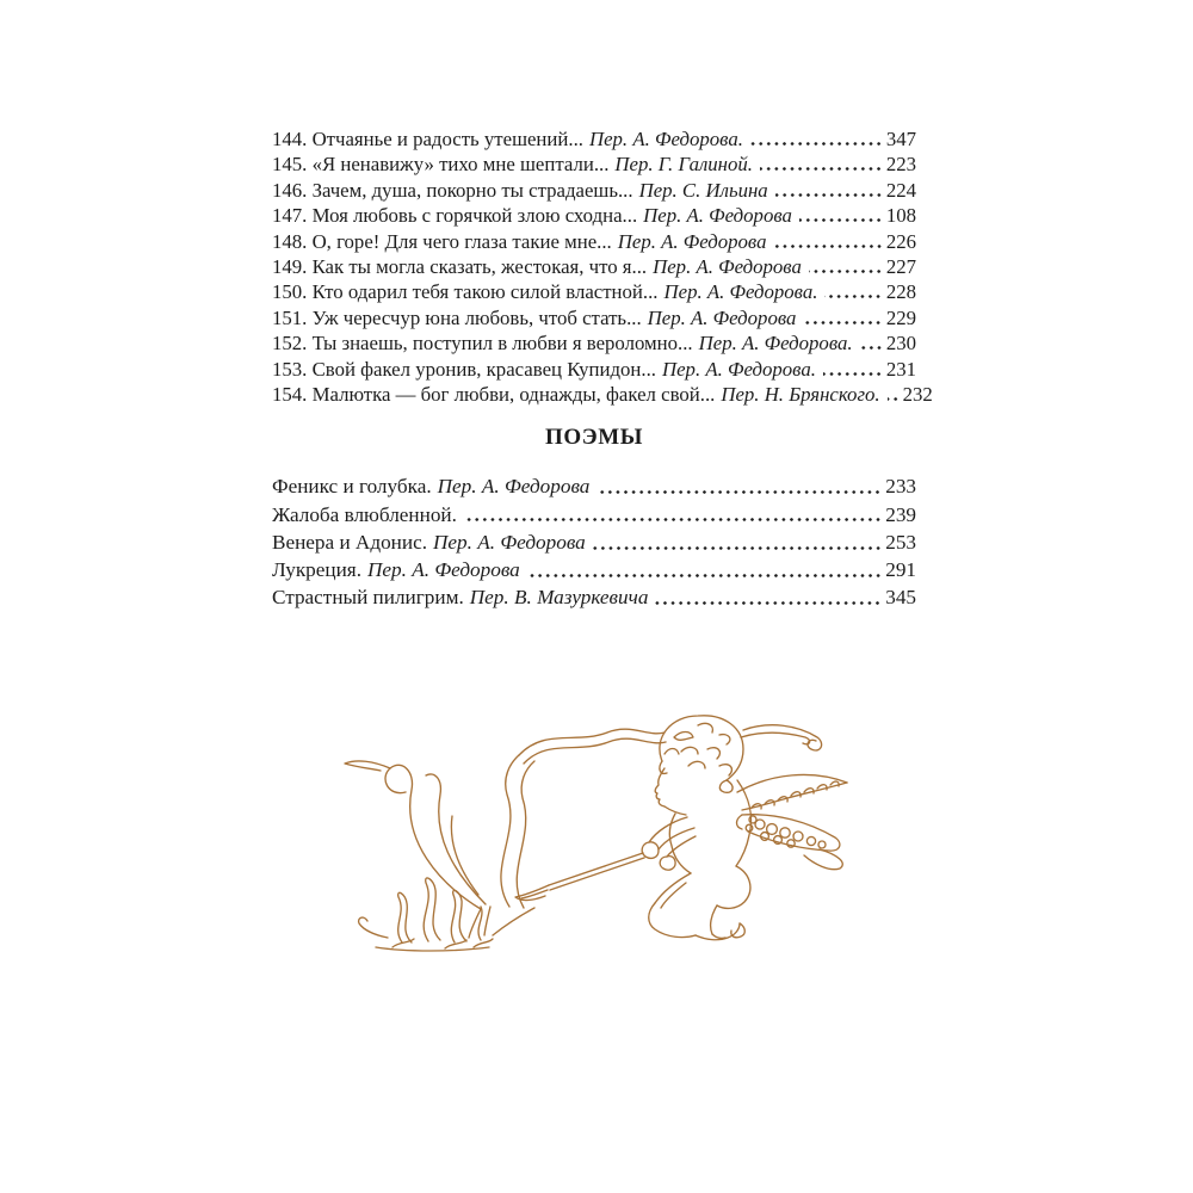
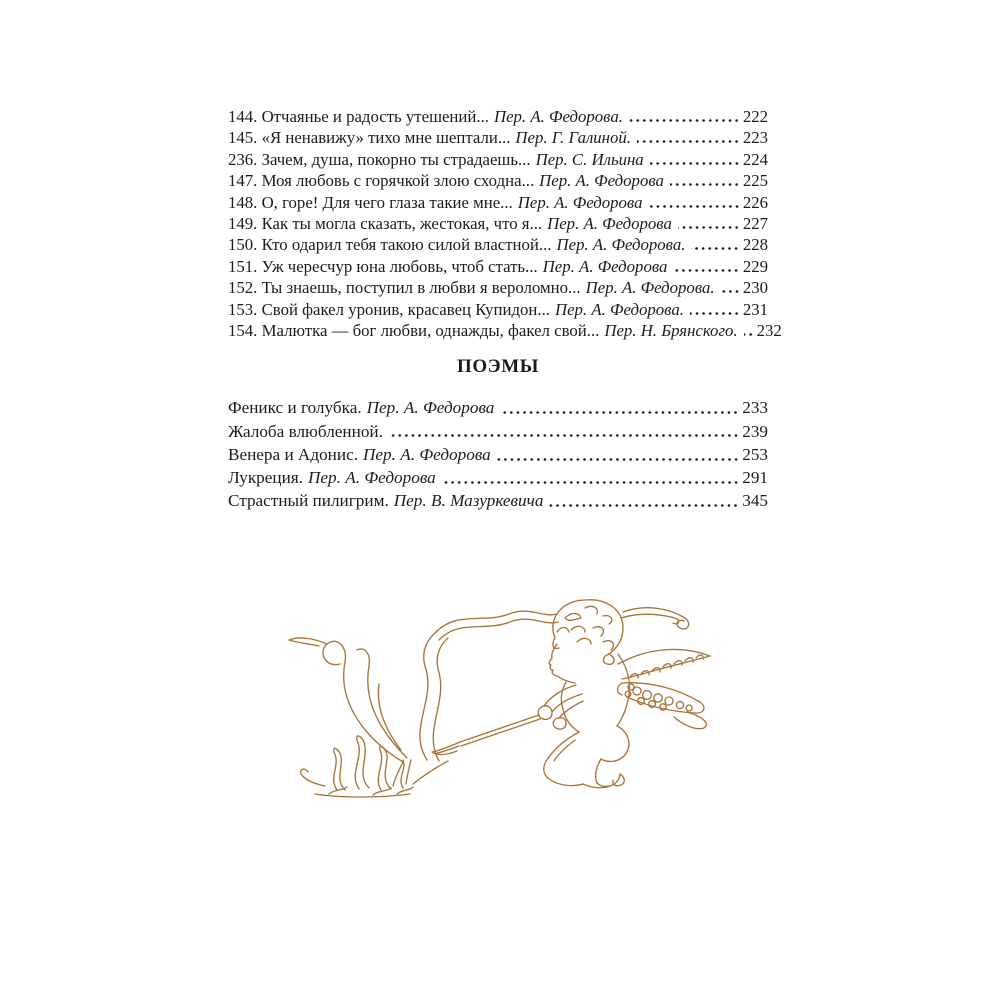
  144. Отчаянье и радость утешений...
  Пер. А. Федорова.
- 347
+ 222
  145. «Я ненавижу» тихо мне шептали...
  Пер. Г. Галиной.
  223
- 146. Зачем, душа, покорно ты страдаешь...
+ 236. Зачем, душа, покорно ты страдаешь...
  Пер. С. Ильина
  224
  147. Моя любовь с горячкой злою сходна...
  Пер. А. Федорова
- 108
+ 225
  148. О, горе! Для чего глаза такие мне...
  Пер. А. Федорова
  226
  149. Как ты могла сказать, жестокая, что я...
  Пер. А. Федорова
  227
  150. Кто одарил тебя такою силой властной...
  Пер. А. Федорова.
  228
  151. Уж чересчур юна любовь, чтоб стать...
  Пер. А. Федорова
  229
  152. Ты знаешь, поступил в любви я вероломно...
  Пер. А. Федорова.
  230
  153. Свой факел уронив, красавец Купидон...
  Пер. А. Федорова.
  231
  154. Малютка — бог любви, однажды, факел свой...
  Пер. Н. Брянского.
  232
  ПОЭМЫ
  Феникс и голубка.
  Пер. А. Федорова
  233
  Жалоба влюбленной.
  239
  Венера и Адонис.
  Пер. А. Федорова
  253
  Лукреция.
  Пер. А. Федорова
  291
  Страстный пилигрим.
  Пер. В. Мазуркевича
  345
